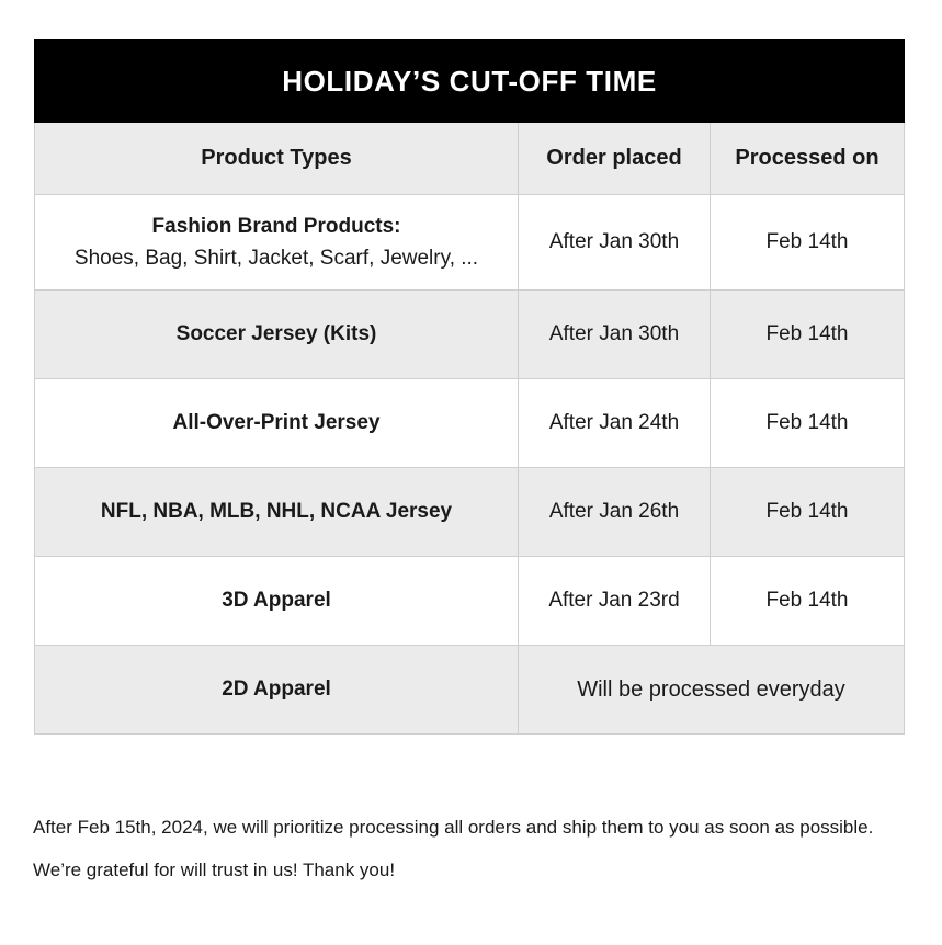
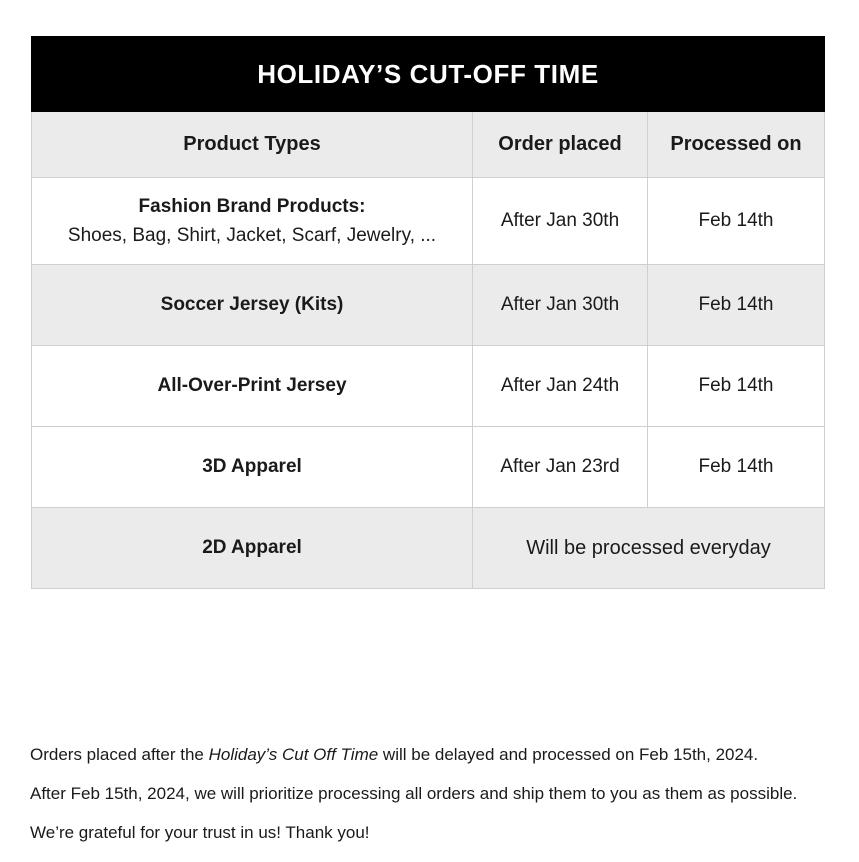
  HOLIDAY’S CUT-OFF TIME
  Product Types	Order placed	Processed on
  Fashion Brand Products: Shoes, Bag, Shirt, Jacket, Scarf, Jewelry, ...	After Jan 30th	Feb 14th
  Soccer Jersey (Kits)	After Jan 30th	Feb 14th
  All-Over-Print Jersey	After Jan 24th	Feb 14th
- NFL, NBA, MLB, NHL, NCAA Jersey	After Jan 26th	Feb 14th
  3D Apparel	After Jan 23rd	Feb 14th
  2D Apparel	Will be processed everyday
+ Orders placed after the Holiday’s Cut Off Time will be delayed and processed on Feb 15th, 2024.
- After Feb 15th, 2024, we will prioritize processing all orders and ship them to you as soon as possible.
+ After Feb 15th, 2024, we will prioritize processing all orders and ship them to you as them as possible.
- We’re grateful for will trust in us! Thank you!
+ We’re grateful for your trust in us! Thank you!
